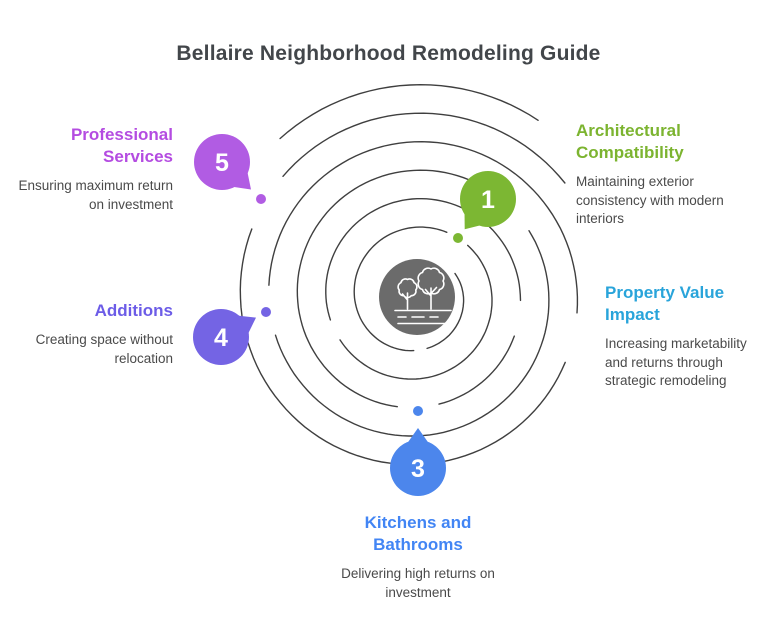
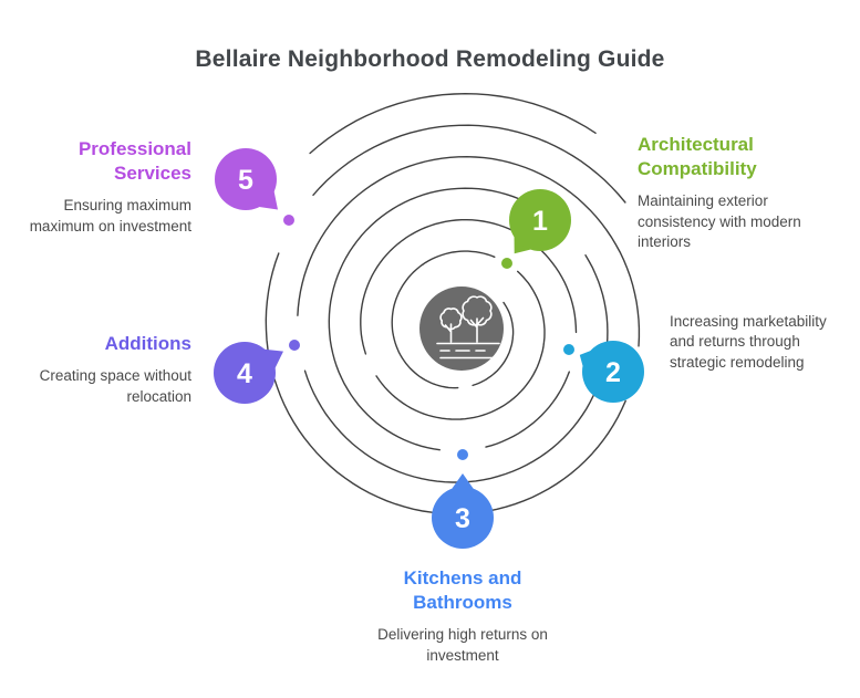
  1
+ 2
  3
  4
  5
  Bellaire Neighborhood Remodeling Guide
  Architectural Compatibility
  Maintaining exterior consistency with modern interiors
- Property Value Impact
  Increasing marketability and returns through strategic remodeling
  Kitchens and Bathrooms
  Delivering high returns on investment
  Additions
  Creating space without relocation
  Professional Services
- Ensuring maximum return on investment
+ Ensuring maximum maximum on investment
